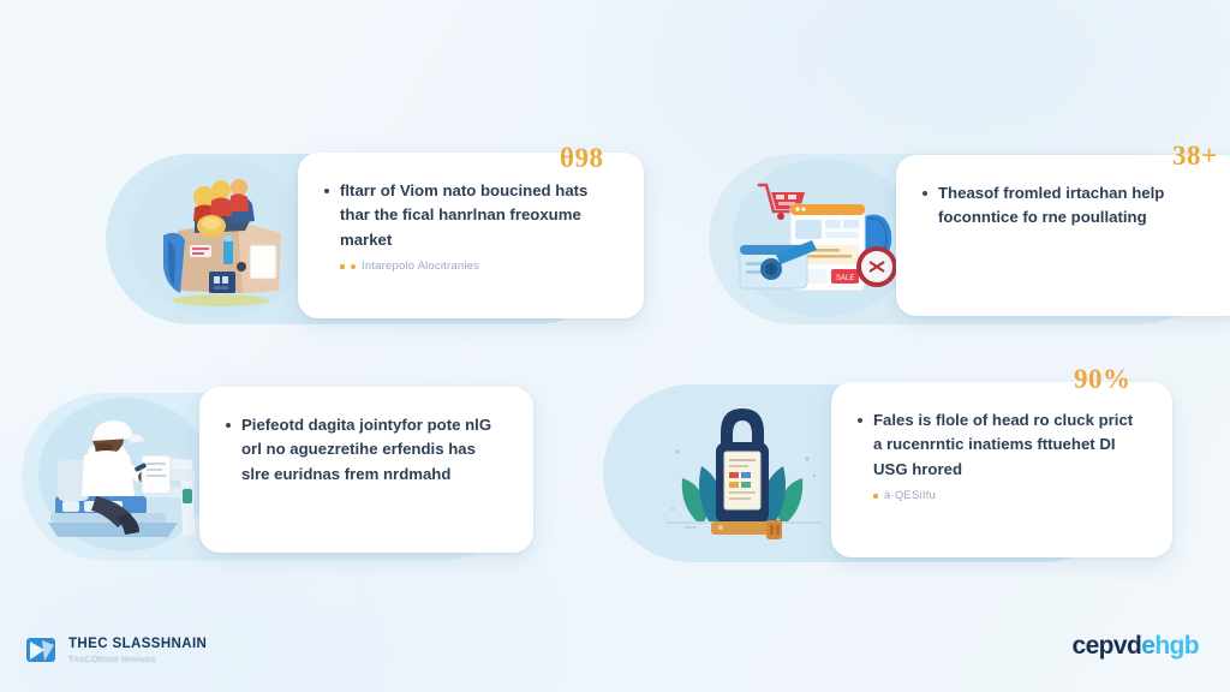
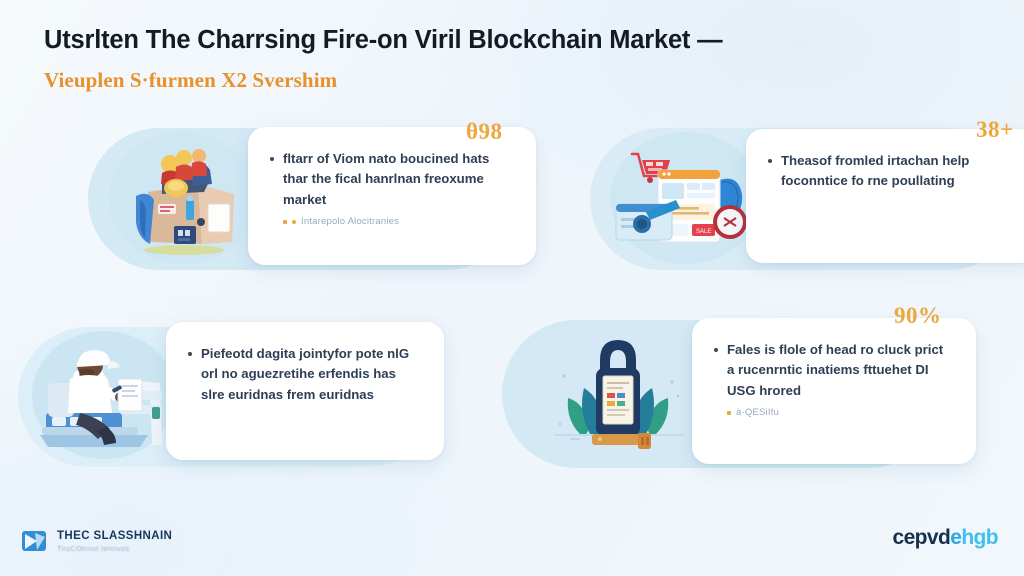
+ Utsrlten The Charrsing Fire-on Viril Blockchain Market —
+ Vieuplen S·furmen X2 Svershim
  fltarr of Viom nato boucined hats thar the fical hanrlnan freoxume market
  Intarepolo Alocitranies
  θ98
  Theasof fromled irtachan help foconntice fo rne poullating
  38+
- Piefeotd dagita jointyfor pote nlG orl no aguezretihe erfendis has slre euridnas frem nrdmahd
+ Piefeotd dagita jointyfor pote nlG orl no aguezretihe erfendis has slre euridnas frem euridnas
  Fales is flole of head ro cluck prict a rucenrntic inatiems fttuehet DI USG hrored
  à·QESiIfu
  90%
  THEC SLASSHNAIN
  TnsCOtrnot Iennvos
  cepvdehgb
